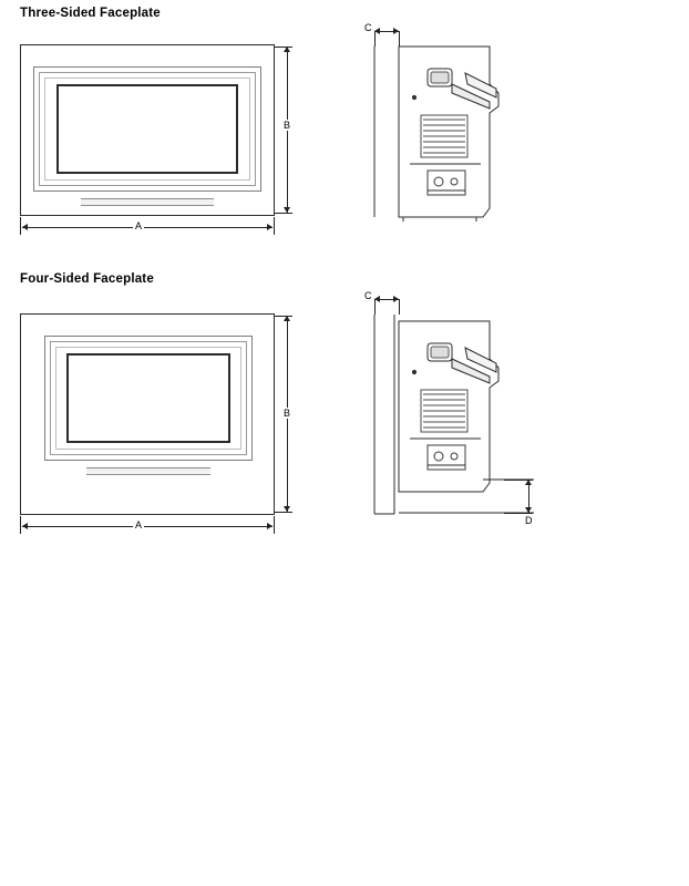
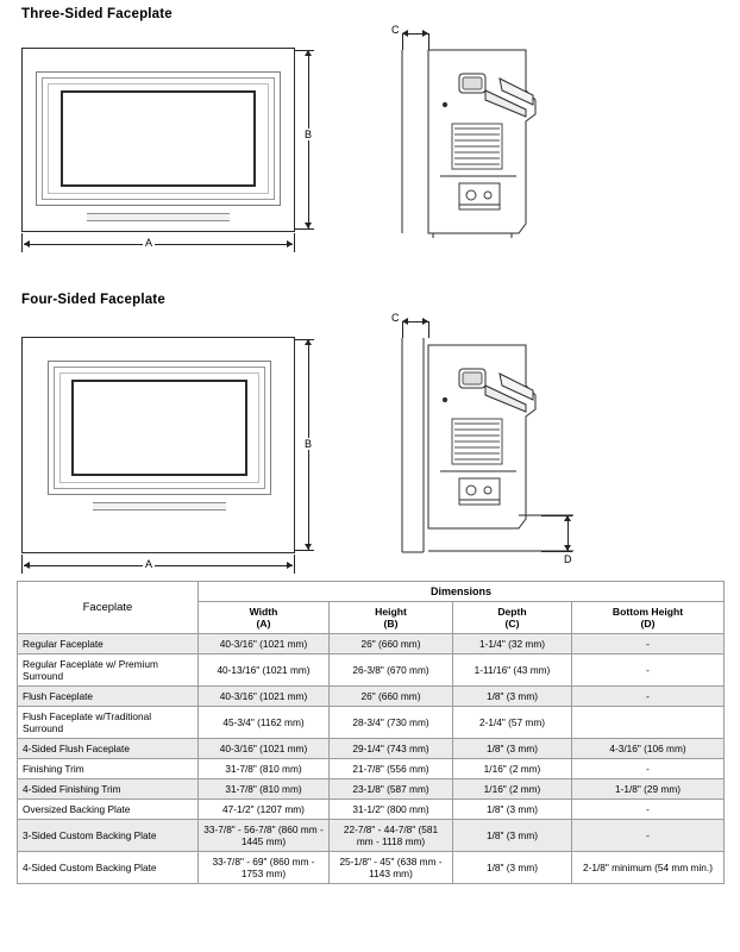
  Three-Sided Faceplate
  B
  A
  C
  Four-Sided Faceplate
  B
  A
  C
  D
+ Faceplate	Dimensions
+ Width (A)	Height (B)	Depth (C)	Bottom Height (D)
+ Regular Faceplate	40-3/16" (1021 mm)	26" (660 mm)	1-1/4" (32 mm)	-
+ Regular Faceplate w/ Premium Surround	40-13/16" (1021 mm)	26-3/8" (670 mm)	1-11/16" (43 mm)	-
+ Flush Faceplate	40-3/16" (1021 mm)	26" (660 mm)	1/8" (3 mm)	-
+ Flush Faceplate w/Traditional Surround	45-3/4" (1162 mm)	28-3/4" (730 mm)	2-1/4" (57 mm)
+ 4-Sided Flush Faceplate	40-3/16" (1021 mm)	29-1/4" (743 mm)	1/8" (3 mm)	4-3/16" (106 mm)
+ Finishing Trim	31-7/8" (810 mm)	21-7/8" (556 mm)	1/16" (2 mm)	-
+ 4-Sided Finishing Trim	31-7/8" (810 mm)	23-1/8" (587 mm)	1/16" (2 mm)	1-1/8" (29 mm)
+ Oversized Backing Plate	47-1/2" (1207 mm)	31-1/2" (800 mm)	1/8" (3 mm)	-
+ 3-Sided Custom Backing Plate	33-7/8" - 56-7/8" (860 mm - 1445 mm)	22-7/8" - 44-7/8" (581 mm - 1118 mm)	1/8" (3 mm)	-
+ 4-Sided Custom Backing Plate	33-7/8" - 69" (860 mm - 1753 mm)	25-1/8" - 45" (638 mm - 1143 mm)	1/8" (3 mm)	2-1/8" minimum (54 mm min.)
